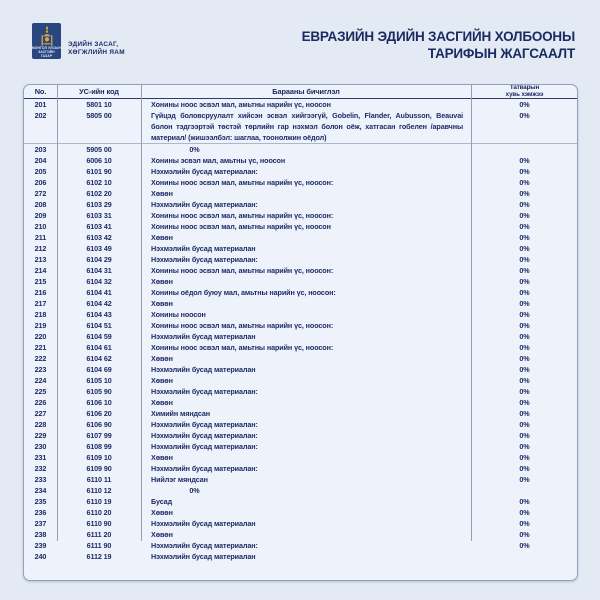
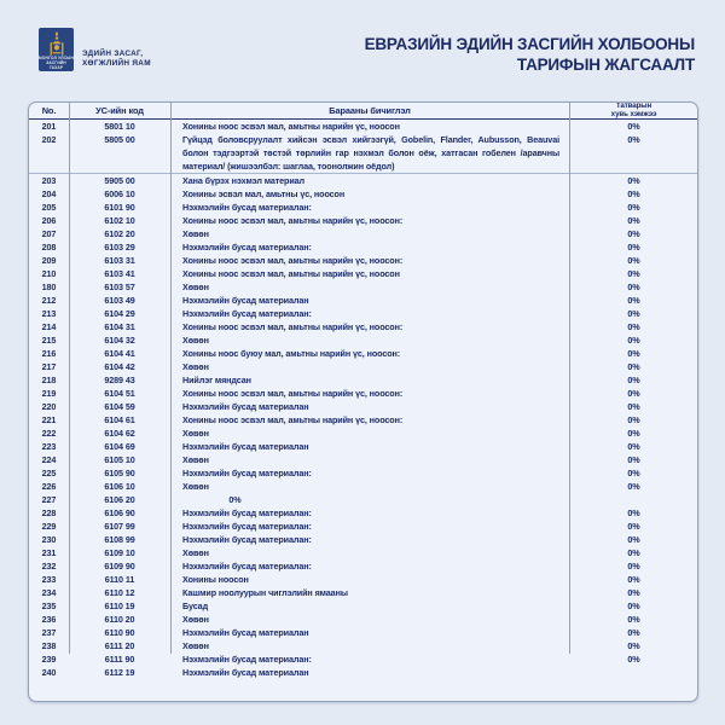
  ЕВРАЗИЙН ЭДИЙН ЗАСГИЙН ХОЛБООНЫ
  ТАРИФЫН ЖАГСААЛТ
  No.
  УС-ийн код
  Барааны бичиглэл
  201
  5801 10
  Хонины ноос эсвэл мал, амьтны нарийн үс, ноосон
  0%
  202
  5805 00
  Гүйцэд боловсруулалт хийсэн эсвэл хийгээгүй, Gobelin, Flander, Aubusson, Beauvai болон тэдгээртэй төстэй төрлийн гар нэхмэл болон оёж, хатгасан гобелен /аравчны материал/ (жишээлбэл: шаглаа, тоонолжин оёдол)
  0%
  203
  5905 00
+ Хана бүрэх нэхмэл материал
  0%
  204
  6006 10
  Хонины эсвэл мал, амьтны үс, ноосон
  0%
  205
  6101 90
  Нэхмэлийн бусад материалан:
  0%
  206
  6102 10
  Хонины ноос эсвэл мал, амьтны нарийн үс, ноосон:
  0%
- 272
+ 207
  6102 20
  Хөвөн
  0%
  208
  6103 29
  Нэхмэлийн бусад материалан:
  0%
  209
  6103 31
  Хонины ноос эсвэл мал, амьтны нарийн үс, ноосон:
  0%
  210
  6103 41
  Хонины ноос эсвэл мал, амьтны нарийн үс, ноосон
  0%
- 211
+ 180
- 6103 42
+ 6103 57
  Хөвөн
  0%
  212
  6103 49
  Нэхмэлийн бусад материалан
  0%
  213
  6104 29
  Нэхмэлийн бусад материалан:
  0%
  214
  6104 31
  Хонины ноос эсвэл мал, амьтны нарийн үс, ноосон:
  0%
  215
  6104 32
  Хөвөн
  0%
  216
  6104 41
- Хонины оёдол буюу мал, амьтны нарийн үс, ноосон:
+ Хонины ноос буюу мал, амьтны нарийн үс, ноосон:
  0%
  217
  6104 42
  Хөвөн
  0%
  218
- 6104 43
+ 9289 43
- Хонины ноосон
+ Нийлэг мяндсан
  0%
  219
  6104 51
  Хонины ноос эсвэл мал, амьтны нарийн үс, ноосон:
  0%
  220
  6104 59
  Нэхмэлийн бусад материалан
  0%
  221
  6104 61
  Хонины ноос эсвэл мал, амьтны нарийн үс, ноосон:
  0%
  222
  6104 62
  Хөвөн
  0%
  223
  6104 69
  Нэхмэлийн бусад материалан
  0%
  224
  6105 10
  Хөвөн
  0%
  225
  6105 90
  Нэхмэлийн бусад материалан:
  0%
  226
  6106 10
  Хөвөн
  0%
  227
  6106 20
- Химийн мяндсан
  0%
  228
  6106 90
  Нэхмэлийн бусад материалан:
  0%
  229
  6107 99
  Нэхмэлийн бусад материалан:
  0%
  230
  6108 99
  Нэхмэлийн бусад материалан:
  0%
  231
  6109 10
  Хөвөн
  0%
  232
  6109 90
  Нэхмэлийн бусад материалан:
  0%
  233
  6110 11
- Нийлэг мяндсан
+ Хонины ноосон
  0%
  234
  6110 12
+ Кашмир ноолуурын чиглэлийн ямааны
  0%
  235
  6110 19
  Бусад
  0%
  236
  6110 20
  Хөвөн
  0%
  237
  6110 90
  Нэхмэлийн бусад материалан
  0%
  238
  6111 20
  Хөвөн
  0%
  239
  6111 90
  Нэхмэлийн бусад материалан:
  0%
  240
  6112 19
  Нэхмэлийн бусад материалан
